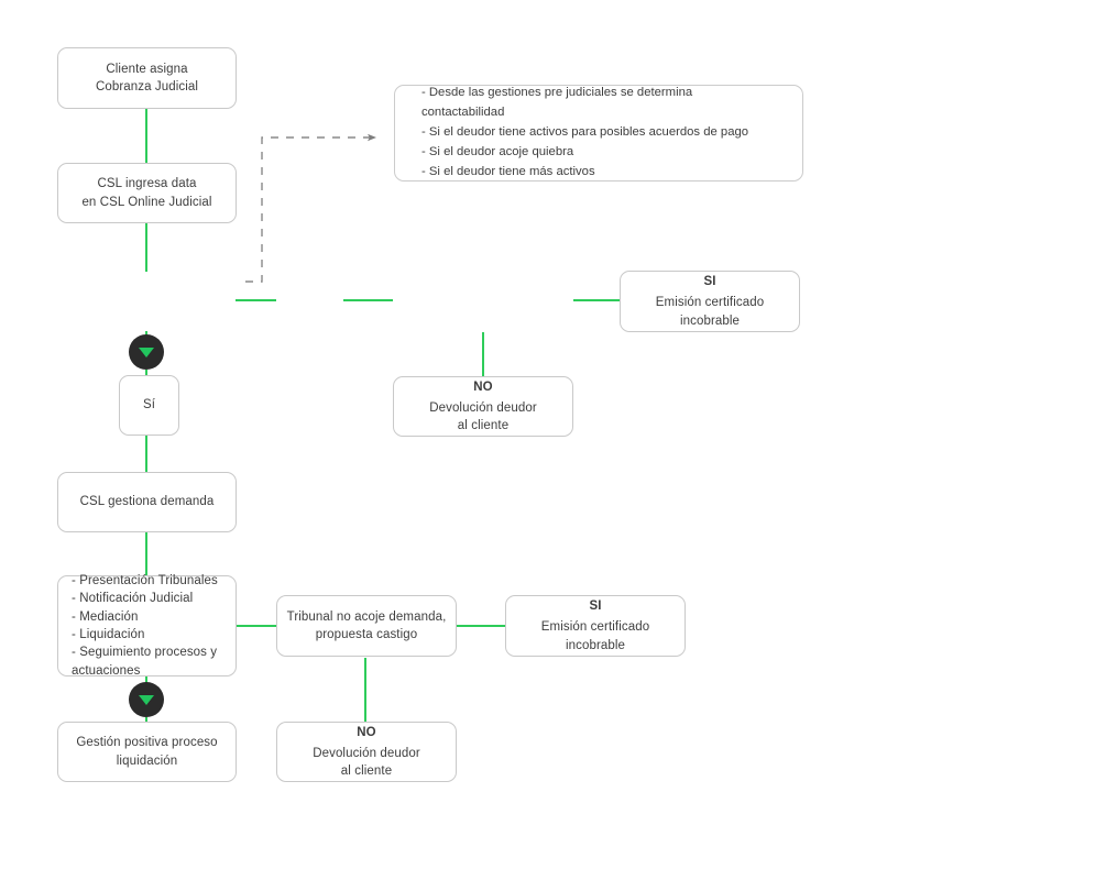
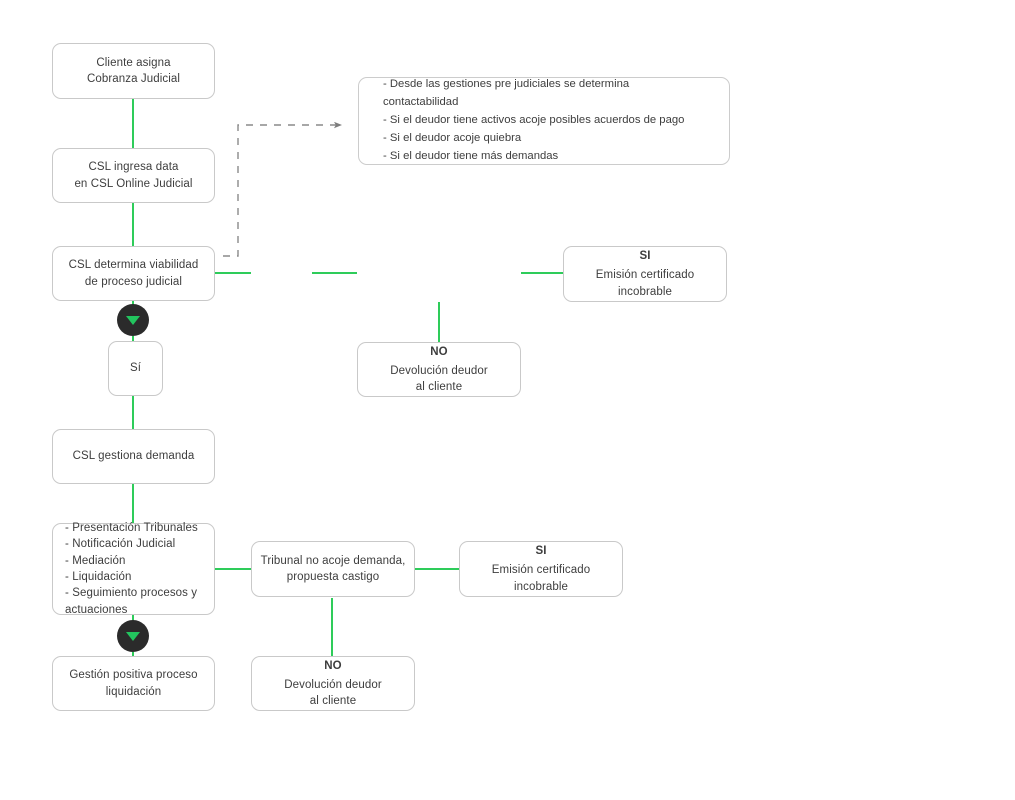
  Cliente asigna
  Cobranza Judicial
  CSL ingresa data
  en CSL Online Judicial
+ CSL determina viabilidad
+ de proceso judicial
  Sí
  CSL gestiona demanda
  - Presentación Tribunales
  - Notificación Judicial
  - Mediación
  - Liquidación
  - Seguimiento procesos y actuaciones
  Gestión positiva proceso
  liquidación
  NO
  Devolución deudor
  al cliente
  SI
  Emisión certificado
  incobrable
  Tribunal no acoje demanda,
  propuesta castigo
  SI
  Emisión certificado
  incobrable
  NO
  Devolución deudor
  al cliente
  - Desde las gestiones pre judiciales se determina contactabilidad
- - Si el deudor tiene activos para posibles acuerdos de pago
+ - Si el deudor tiene activos acoje posibles acuerdos de pago
  - Si el deudor acoje quiebra
- - Si el deudor tiene más activos
+ - Si el deudor tiene más demandas
